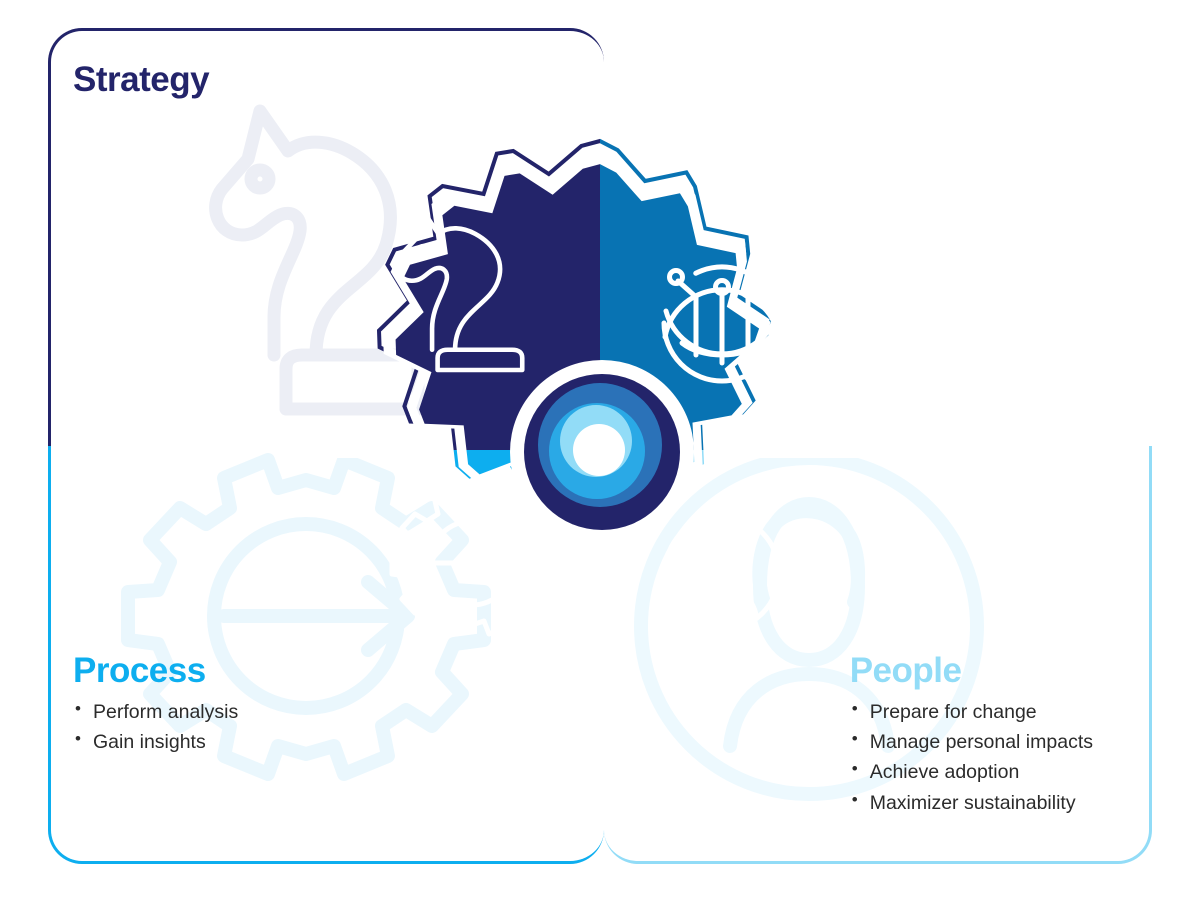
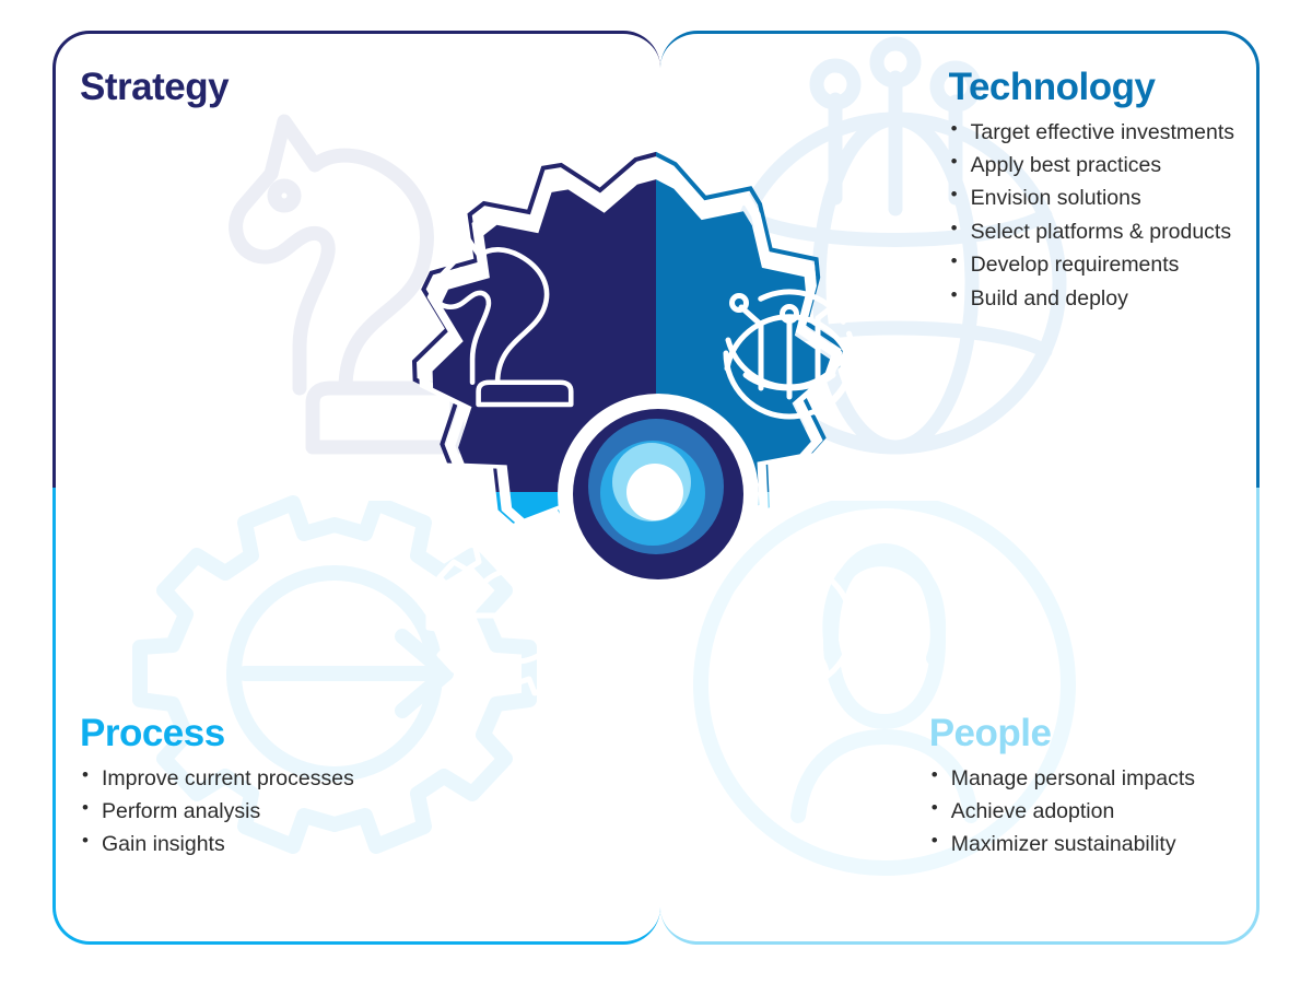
  Strategy
+ Technology
+ Target effective investments
+ Apply best practices
+ Envision solutions
+ Select platforms & products
+ Develop requirements
+ Build and deploy
  Process
+ Improve current processes
  Perform analysis
  Gain insights
  People
- Prepare for change
  Manage personal impacts
  Achieve adoption
  Maximizer sustainability
